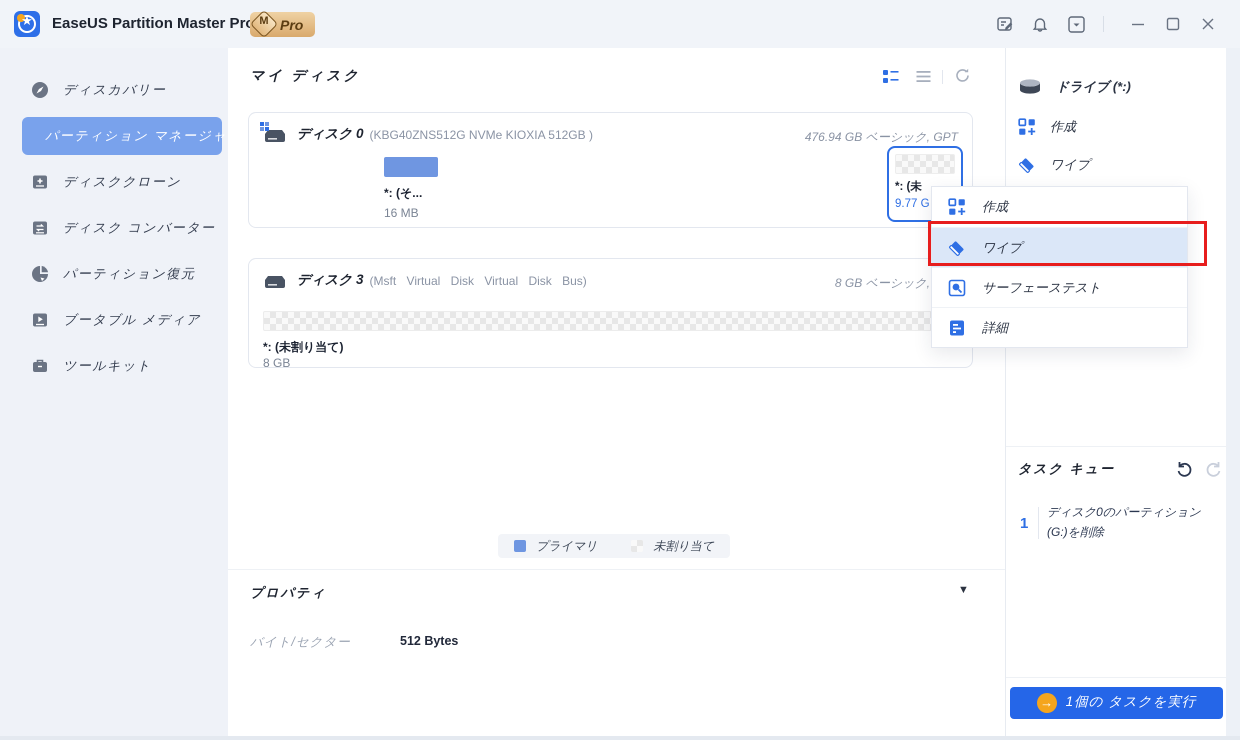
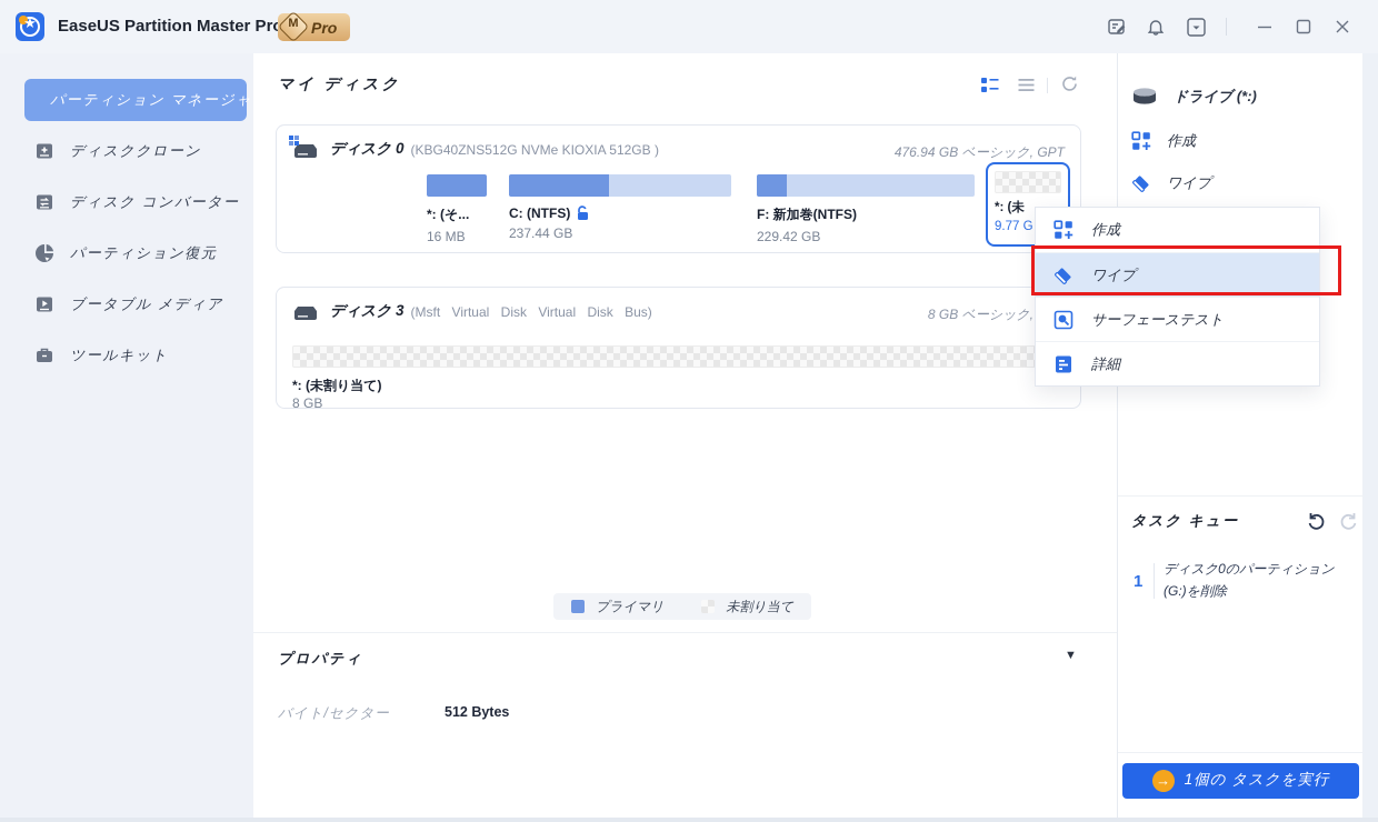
  ★
  EaseUS Partition Master Pr
  M
  Pro
- ディスカバリー
  パーティション マネージャ
  ディスククローン
  ディスク コンバーター
  パーティション復元
  ブータブル メディア
  ツールキット
  マイ ディスク
  ディスク 0
  (KBG40ZNS512G NVMe KIOXIA 512GB )
  476.94 GB ベーシック, GPT
  *: (そ...
  16 MB
+ C: (NTFS)
+ 237.44 GB
+ F: 新加巻(NTFS)
+ 229.42 GB
  *: (未
  9.77 G
  ディスク 3
  (Msft Virtual Disk Virtual Disk Bus)
  8 GB ベーシック,
  *: (未割り当て)
  8 GB
  プライマリ
  未割り当て
  プロパティ
  ▼
  バイト/セクター
  512 Bytes
  ドライブ (*:)
  作成
  ワイプ
  タスク キュー
  1
  ディスク0のパーティション(G:)を削除
  →
  1個の タスクを実行
  作成
  ワイプ
  サーフェーステスト
  詳細
